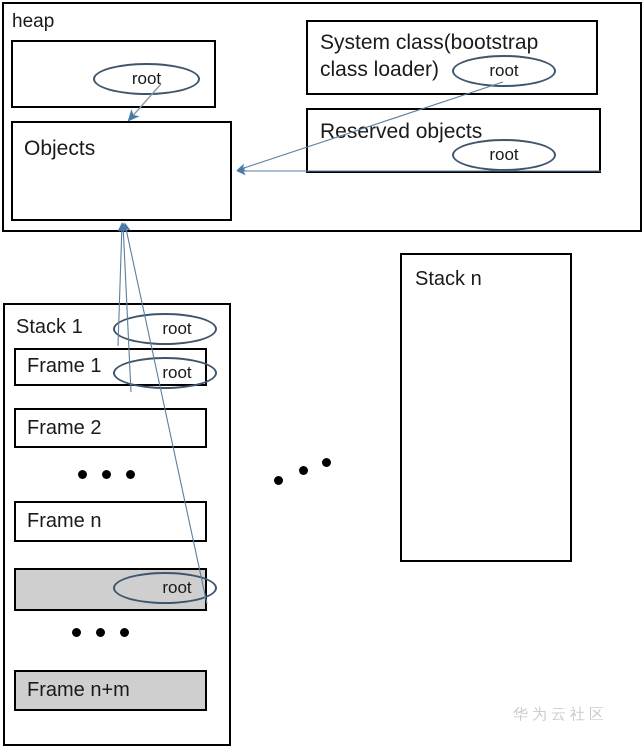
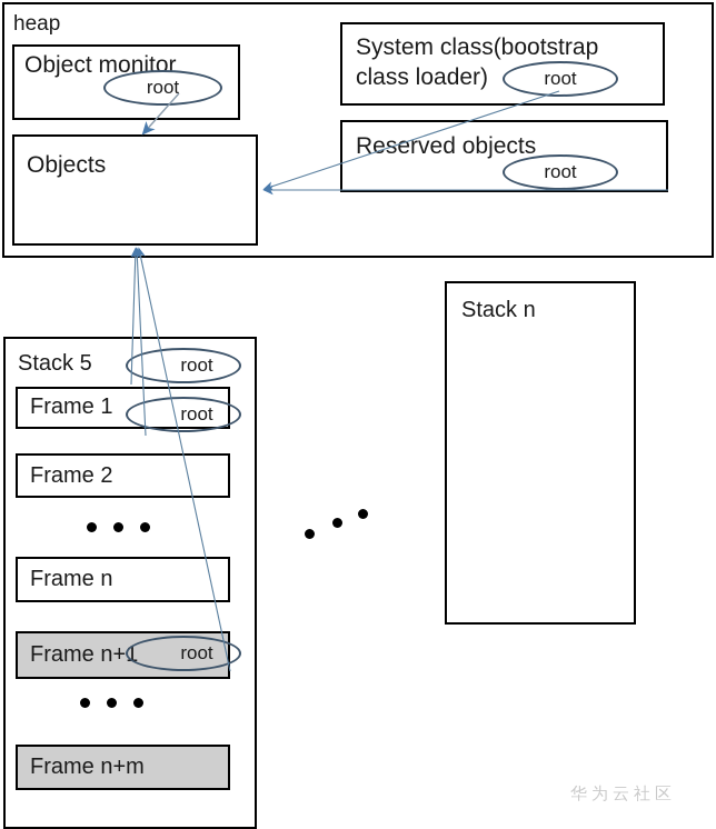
  heap
+ Object monitor
  root
  Objects
  System class(bootstrap
  class loader)
  root
  Reserved objects
  root
- Stack 1
+ Stack 5
  root
  Frame 1
  root
  Frame 2
  Frame n
+ Frame n+1
  root
  Frame n+m
  Stack n
  华为云社区
